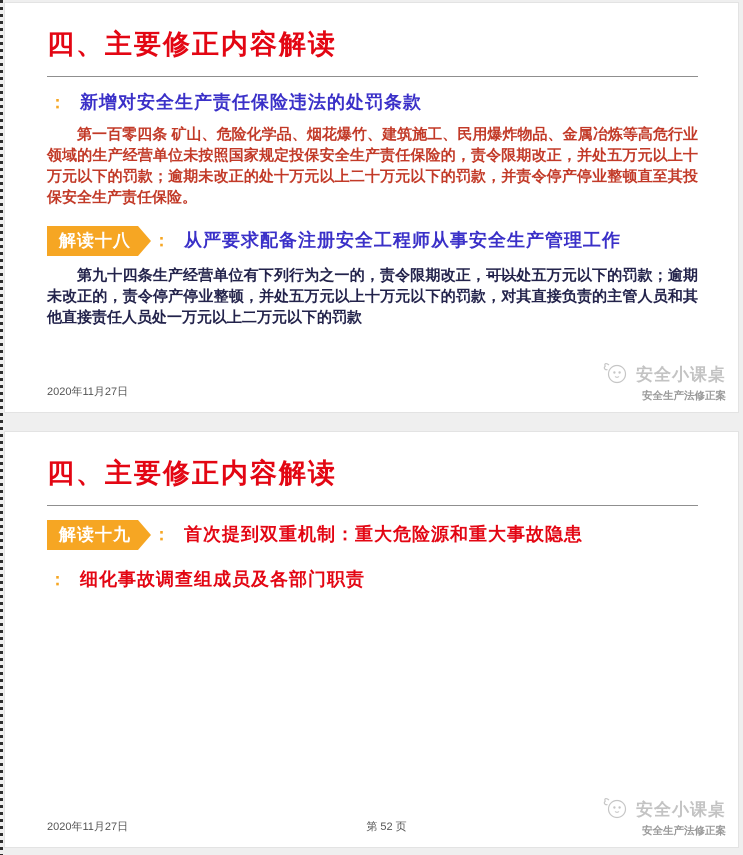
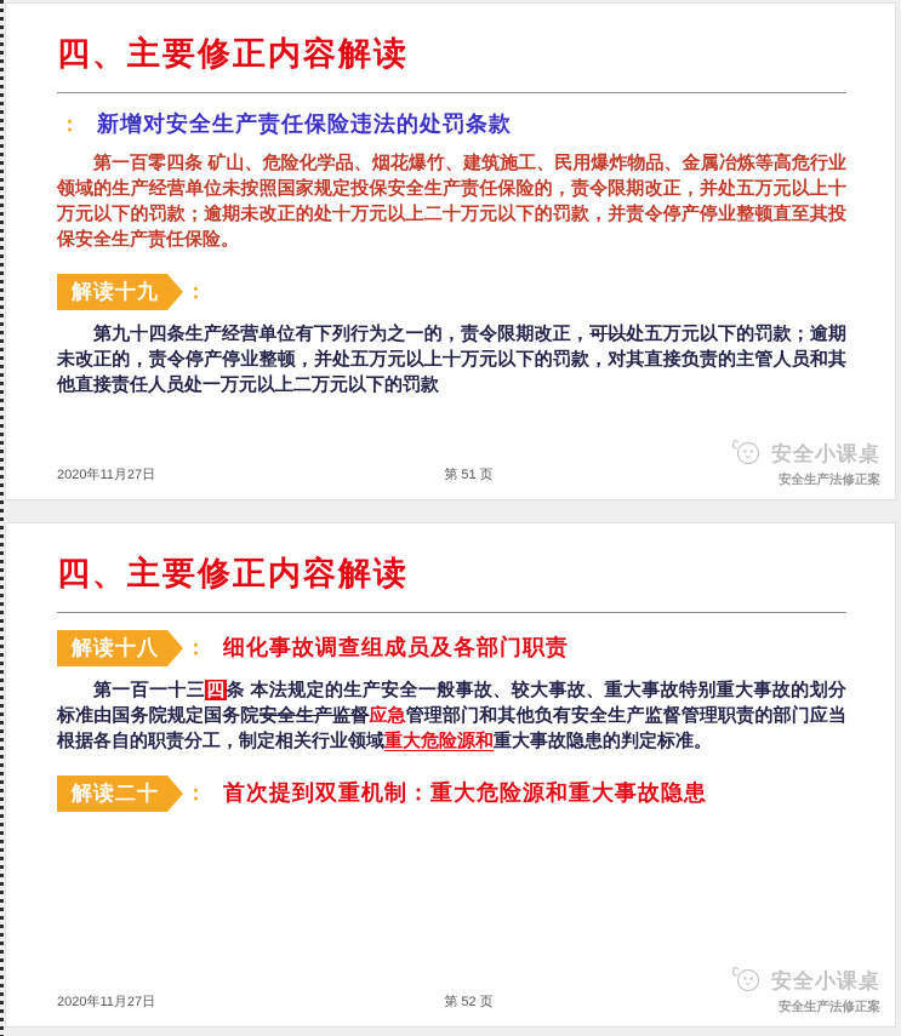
  四、主要修正内容解读
  ：
  新增对安全生产责任保险违法的处罚条款
  第一百零四条 矿山、危险化学品、烟花爆竹、建筑施工、民用爆炸物品、金属冶炼等高危行业领域的生产经营单位未按照国家规定投保安全生产责任保险的，责令限期改正，并处五万元以上十万元以下的罚款；逾期未改正的处十万元以上二十万元以下的罚款，并责令停产停业整顿直至其投保安全生产责任保险。
- 解读十八
+ 解读十九
  ：
- 从严要求配备注册安全工程师从事安全生产管理工作
  第九十四条生产经营单位有下列行为之一的，责令限期改正，可以处五万元以下的罚款；逾期未改正的，责令停产停业整顿，并处五万元以上十万元以下的罚款，对其直接负责的主管人员和其他直接责任人员处一万元以上二万元以下的罚款
  2020年11月27日
+ 第 51 页
  安全小课桌
  安全生产法修正案
  四、主要修正内容解读
- 解读十九
+ 解读十八
  ：
- 首次提到双重机制：重大危险源和重大事故隐患
+ 细化事故调查组成员及各部门职责
+ 第一百一十三四条 本法规定的生产安全一般事故、较大事故、重大事故特别重大事故的划分标准由国务院规定国务院安全生产监督应急管理部门和其他负有安全生产监督管理职责的部门应当根据各自的职责分工，制定相关行业领域重大危险源和重大事故隐患的判定标准。
+ 解读二十
  ：
- 细化事故调查组成员及各部门职责
+ 首次提到双重机制：重大危险源和重大事故隐患
  2020年11月27日
  第 52 页
  安全小课桌
  安全生产法修正案
